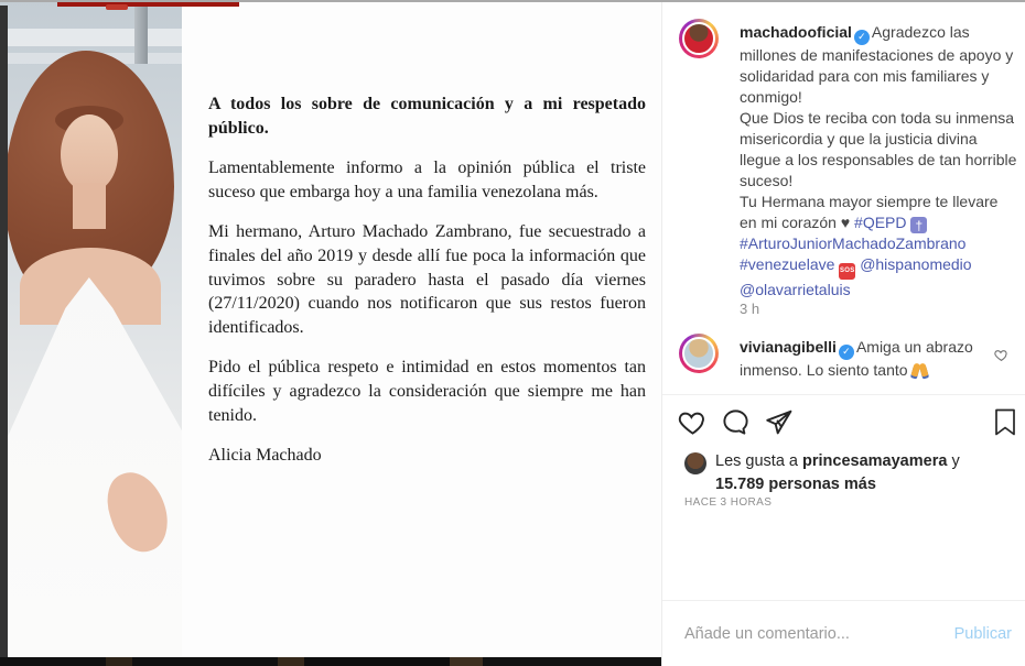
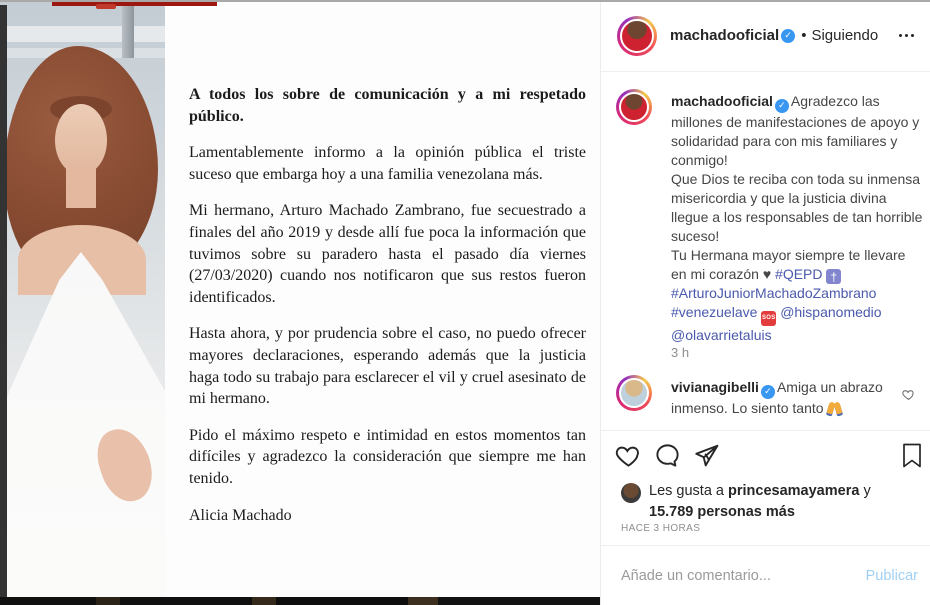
  A todos los sobre de comunicación y a mi respetado público.
  Lamentablemente informo a la opinión pública el triste suceso que embarga hoy a una familia venezolana más.
- Mi hermano, Arturo Machado Zambrano, fue secuestrado a finales del año 2019 y desde allí fue poca la información que tuvimos sobre su paradero hasta el pasado día viernes (27/11/2020) cuando nos notificaron que sus restos fueron identificados.
+ Mi hermano, Arturo Machado Zambrano, fue secuestrado a finales del año 2019 y desde allí fue poca la información que tuvimos sobre su paradero hasta el pasado día viernes (27/03/2020) cuando nos notificaron que sus restos fueron identificados.
+ Hasta ahora, y por prudencia sobre el caso, no puedo ofrecer mayores declaraciones, esperando además que la justicia haga todo su trabajo para esclarecer el vil y cruel asesinato de mi hermano.
- Pido el pública respeto e intimidad en estos momentos tan difíciles y agradezco la consideración que siempre me han tenido.
+ Pido el máximo respeto e intimidad en estos momentos tan difíciles y agradezco la consideración que siempre me han tenido.
  Alicia Machado
+ machadooficial
+ ✓
+ •
+ Siguiendo
  machadooficial ✓ Agradezco las millones de manifestaciones de apoyo y solidaridad para con mis familiares y conmigo!
  Que Dios te reciba con toda su inmensa misericordia y que la justicia divina llegue a los responsables de tan horrible suceso!
  Tu Hermana mayor siempre te llevare en mi corazón ♥ #QEPD † #ArturoJuniorMachadoZambrano #venezuelave @hispanomedio @olavarrietaluis
  3 h
  vivianagibelli ✓ Amiga un abrazo inmenso. Lo siento tanto
  Les gusta a princesamayamera y
  15.789 personas más
  HACE 3 HORAS
  Añade un comentario...
  Publicar
